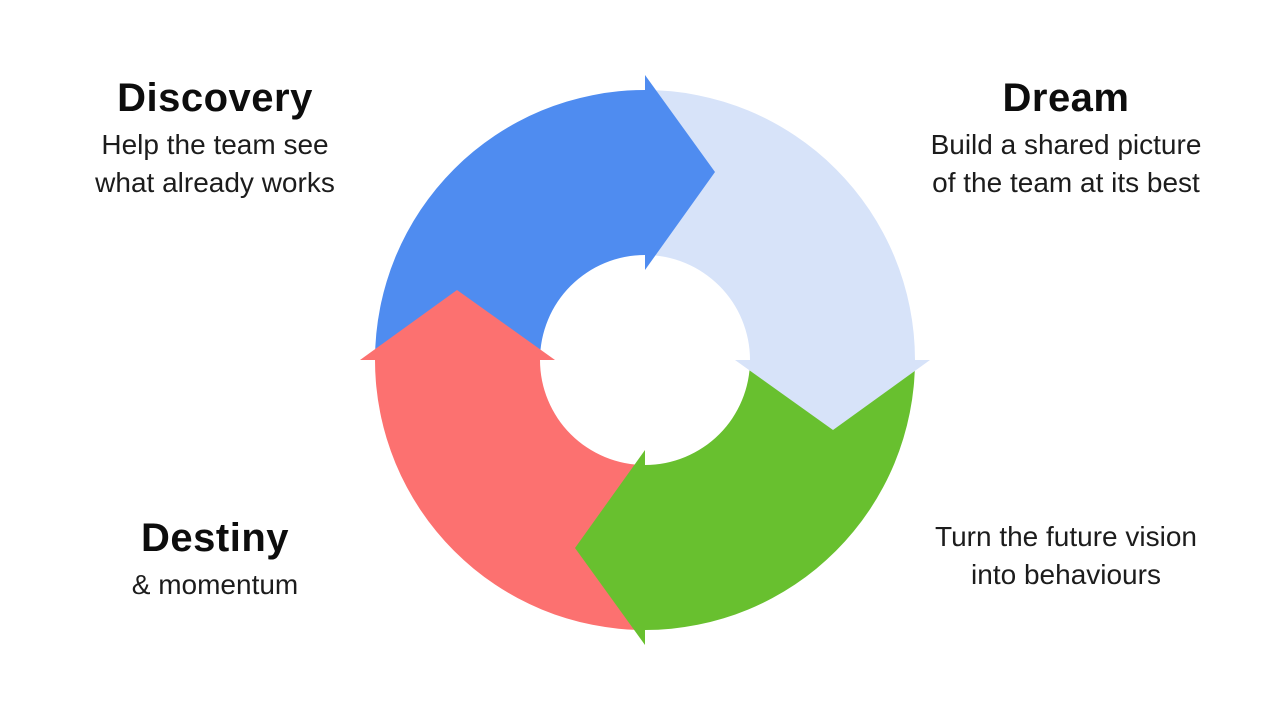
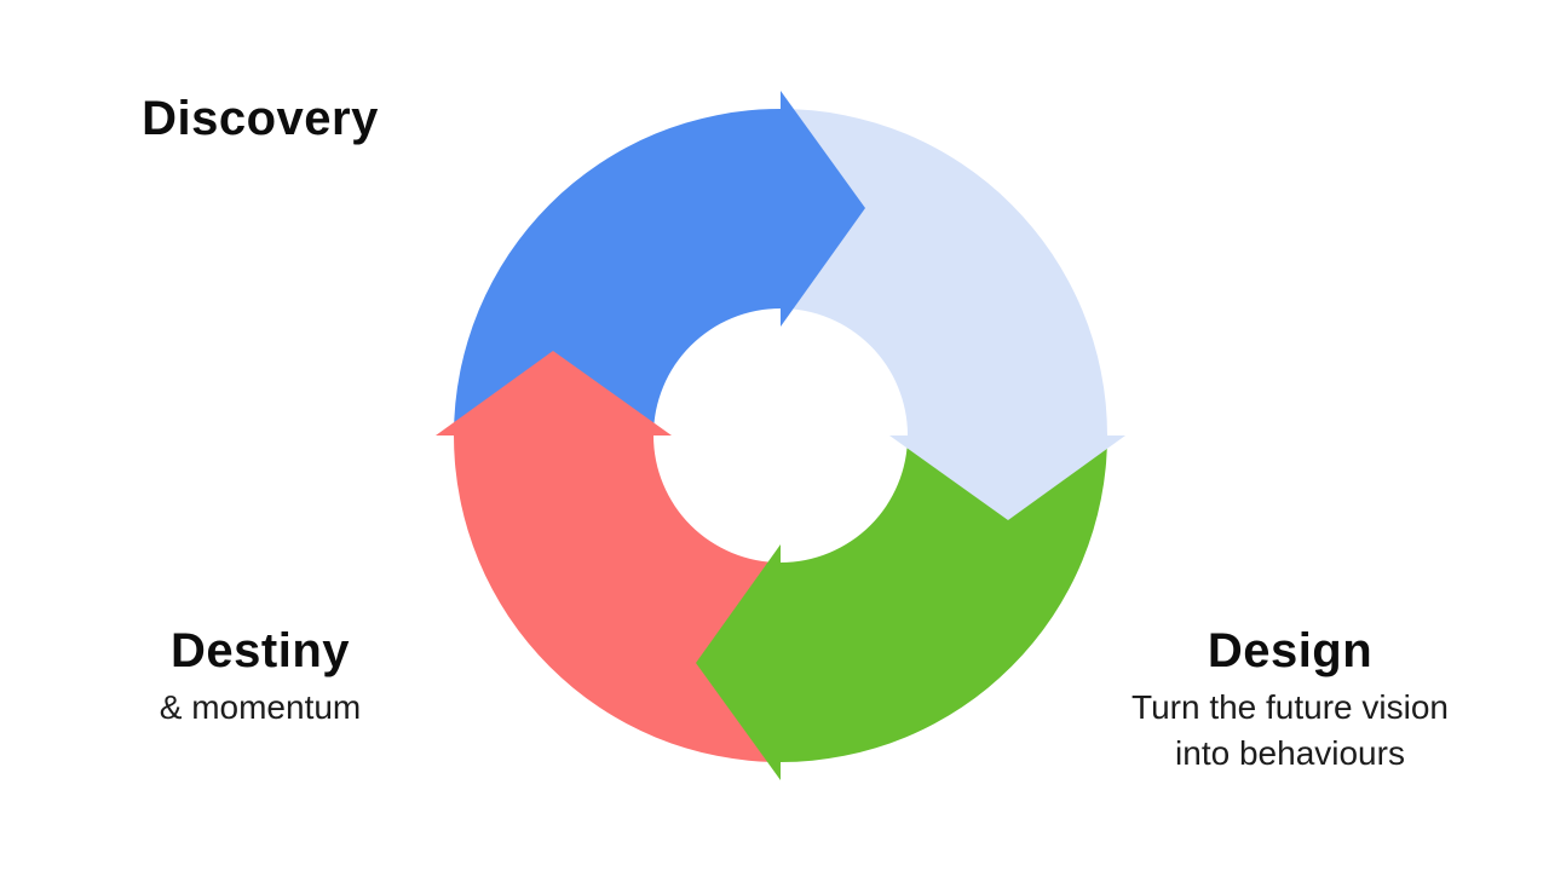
  Discovery
- Help the team see
- what already works
- Dream
- Build a shared picture
- of the team at its best
  Destiny
  & momentum
+ Design
  Turn the future vision
  into behaviours
